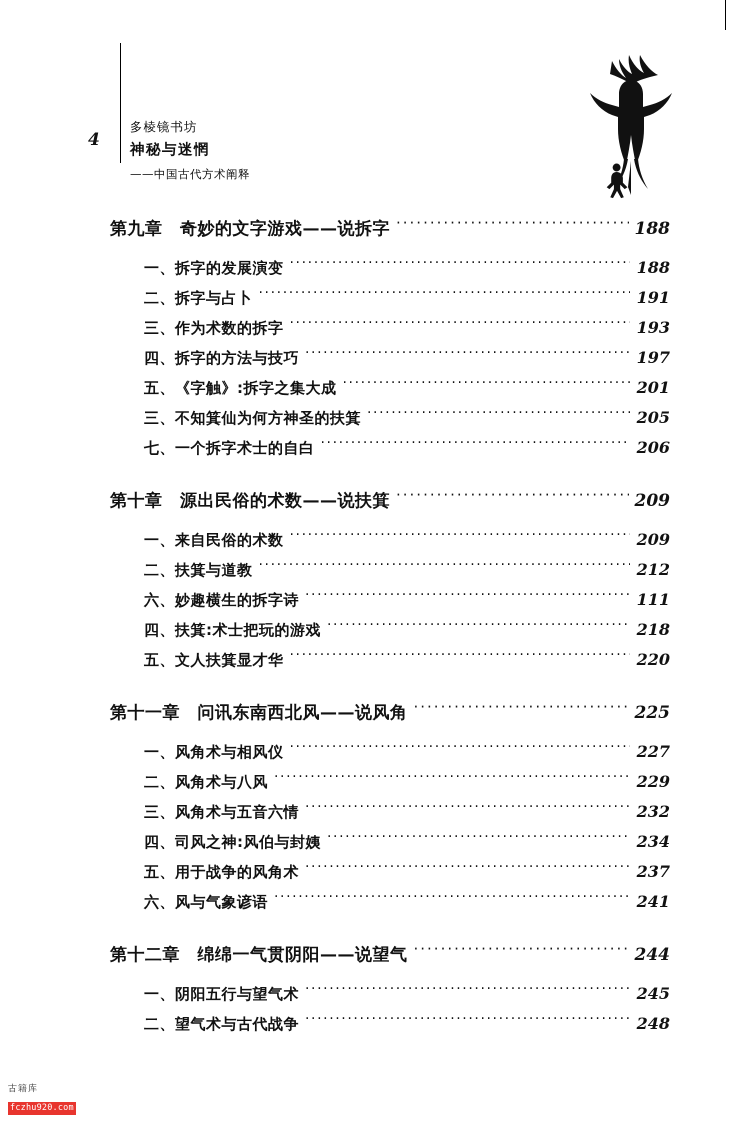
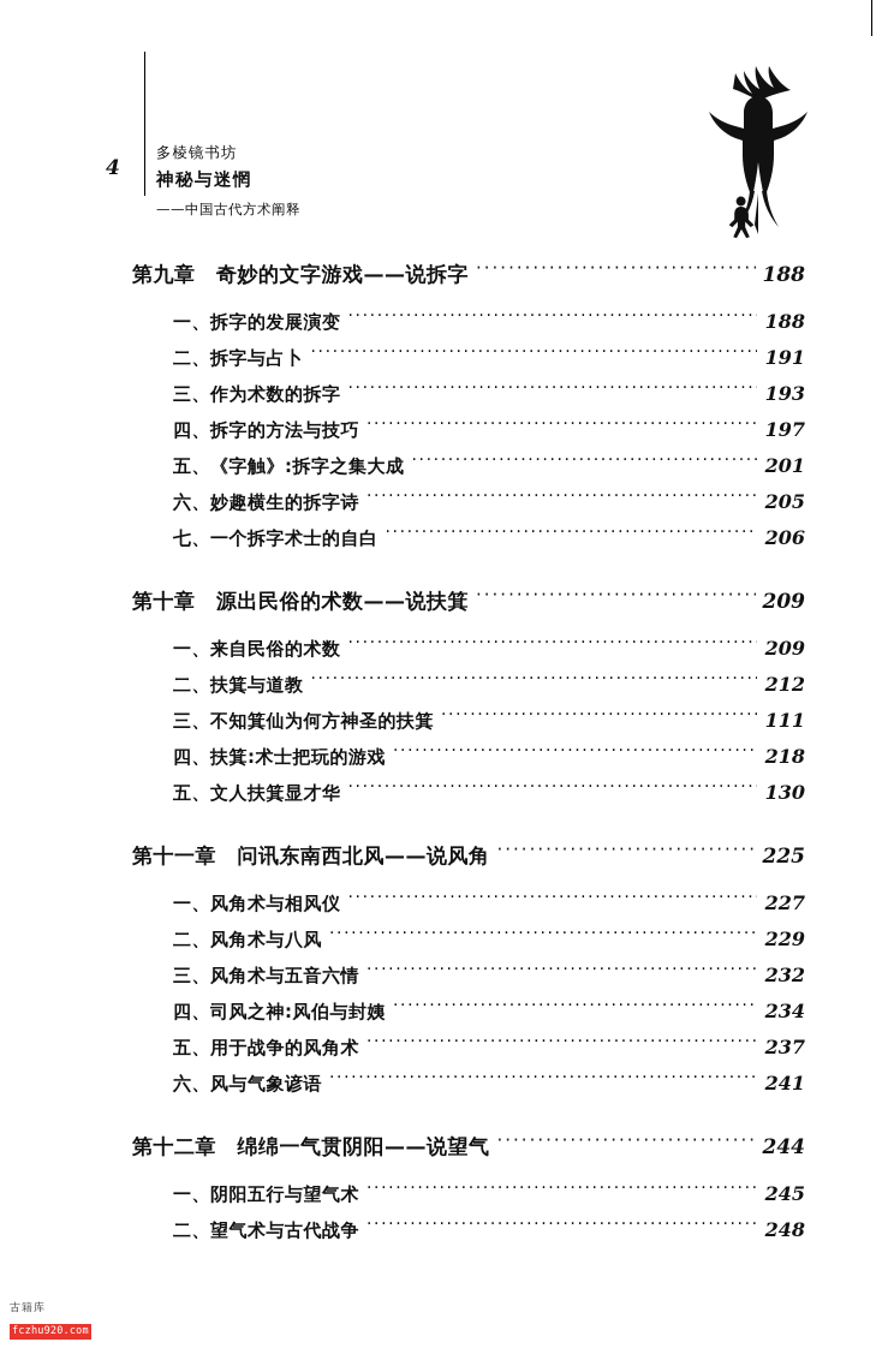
  4
  多棱镜书坊
  神秘与迷惘
  ——中国古代方术阐释
  第九章 奇妙的文字游戏——说拆字
  188
  一、拆字的发展演变
  188
  二、拆字与占卜
  191
  三、作为术数的拆字
  193
  四、拆字的方法与技巧
  197
  五、《字触》:拆字之集大成
  201
- 三、不知箕仙为何方神圣的扶箕
+ 六、妙趣横生的拆字诗
  205
  七、一个拆字术士的自白
  206
  第十章 源出民俗的术数——说扶箕
  209
  一、来自民俗的术数
  209
  二、扶箕与道教
  212
- 六、妙趣横生的拆字诗
+ 三、不知箕仙为何方神圣的扶箕
  111
  四、扶箕:术士把玩的游戏
  218
  五、文人扶箕显才华
- 220
+ 130
  第十一章 问讯东南西北风——说风角
  225
  一、风角术与相风仪
  227
  二、风角术与八风
  229
  三、风角术与五音六情
  232
  四、司风之神:风伯与封姨
  234
  五、用于战争的风角术
  237
  六、风与气象谚语
  241
  第十二章 绵绵一气贯阴阳——说望气
  244
  一、阴阳五行与望气术
  245
  二、望气术与古代战争
  248
  古籍库
  fczhu920.com
